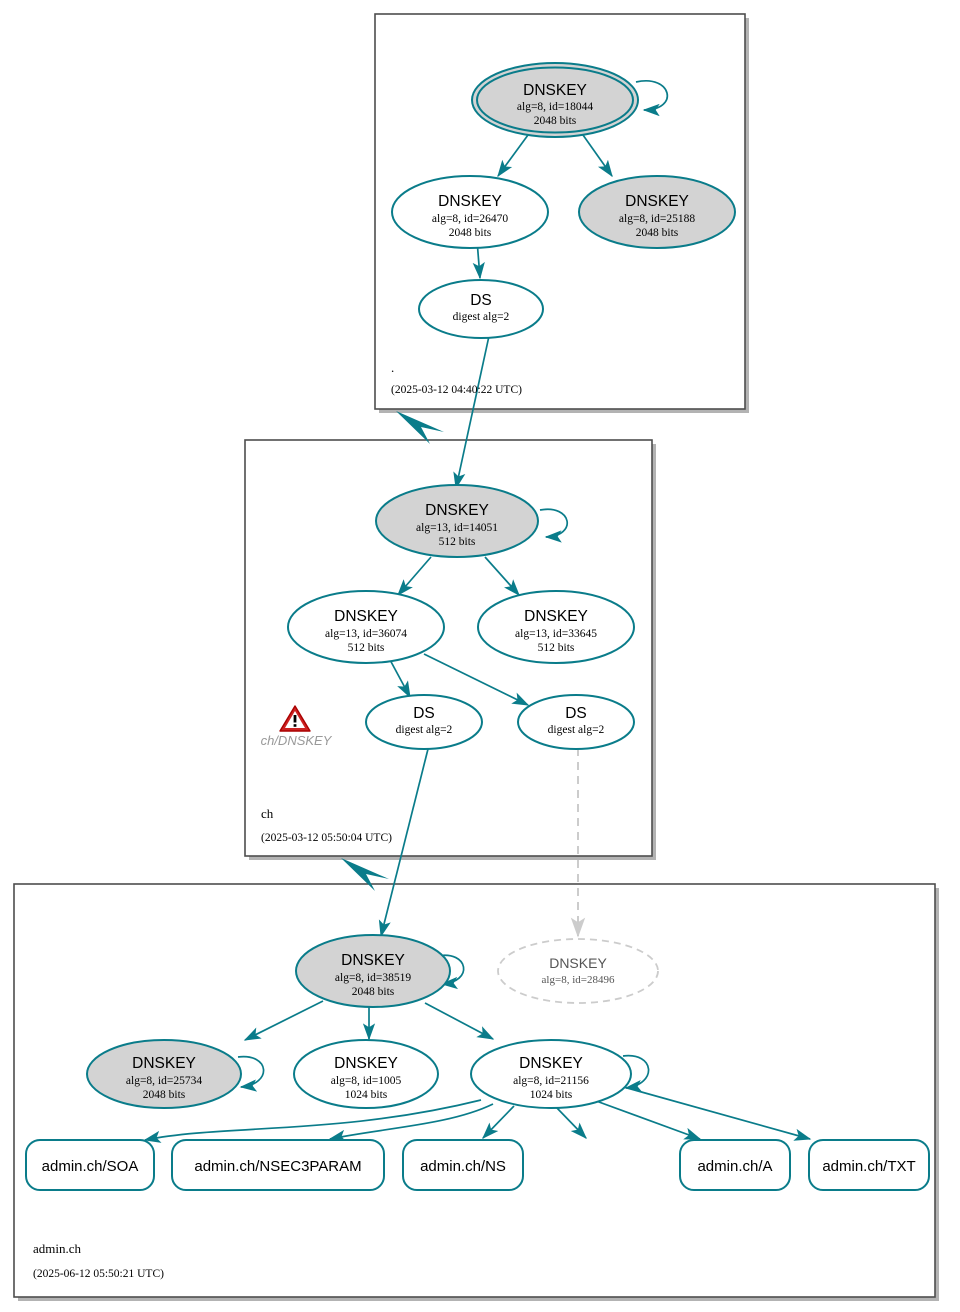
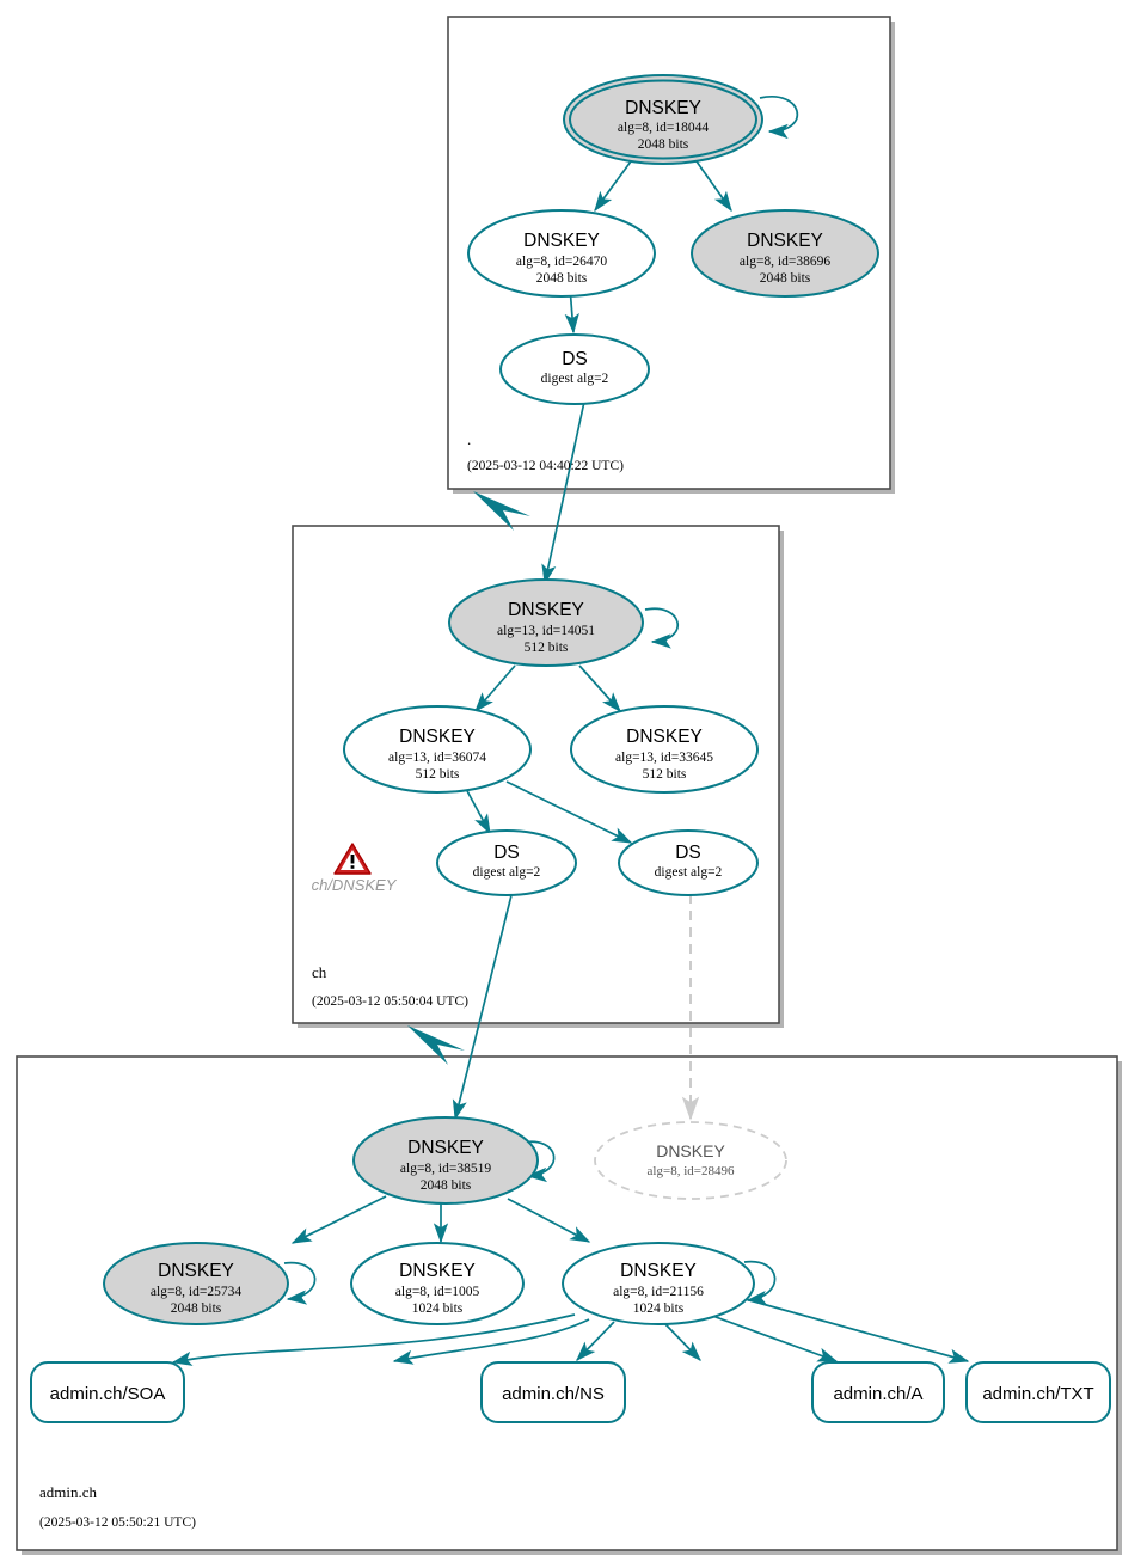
  DNSKEY
  alg=8, id=18044
  2048 bits
  DNSKEY
  alg=8, id=26470
  2048 bits
  DNSKEY
- alg=8, id=25188
+ alg=8, id=38696
  2048 bits
  DS
  digest alg=2
  .
  (2025-03-12 04:40:22 UTC)
  DNSKEY
  alg=13, id=14051
  512 bits
  DNSKEY
  alg=13, id=36074
  512 bits
  DNSKEY
  alg=13, id=33645
  512 bits
  DS
  digest alg=2
  DS
  digest alg=2
  ch/DNSKEY
  ch
  (2025-03-12 05:50:04 UTC)
  DNSKEY
  alg=8, id=38519
  2048 bits
  DNSKEY
  alg=8, id=28496
  DNSKEY
  alg=8, id=25734
  2048 bits
  DNSKEY
  alg=8, id=1005
  1024 bits
  DNSKEY
  alg=8, id=21156
  1024 bits
  admin.ch/SOA
- admin.ch/NSEC3PARAM
  admin.ch/NS
  admin.ch/A
  admin.ch/TXT
  admin.ch
- (2025-06-12 05:50:21 UTC)
+ (2025-03-12 05:50:21 UTC)
